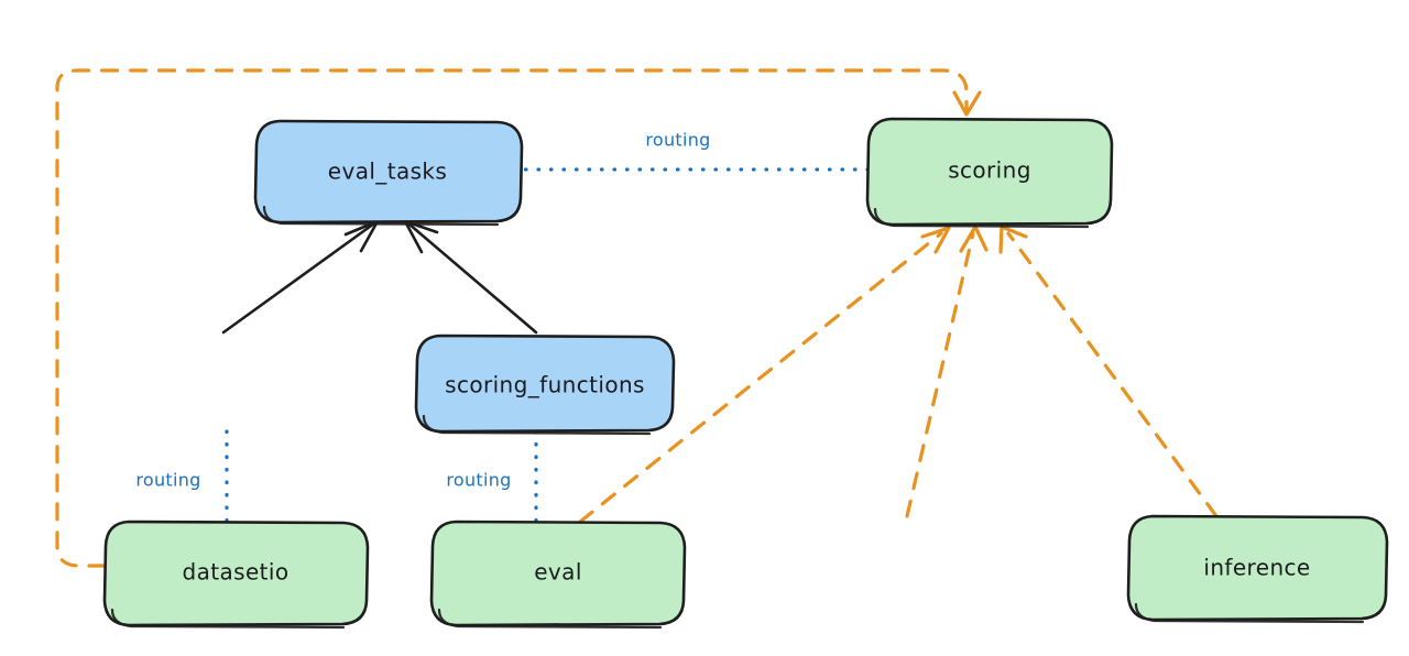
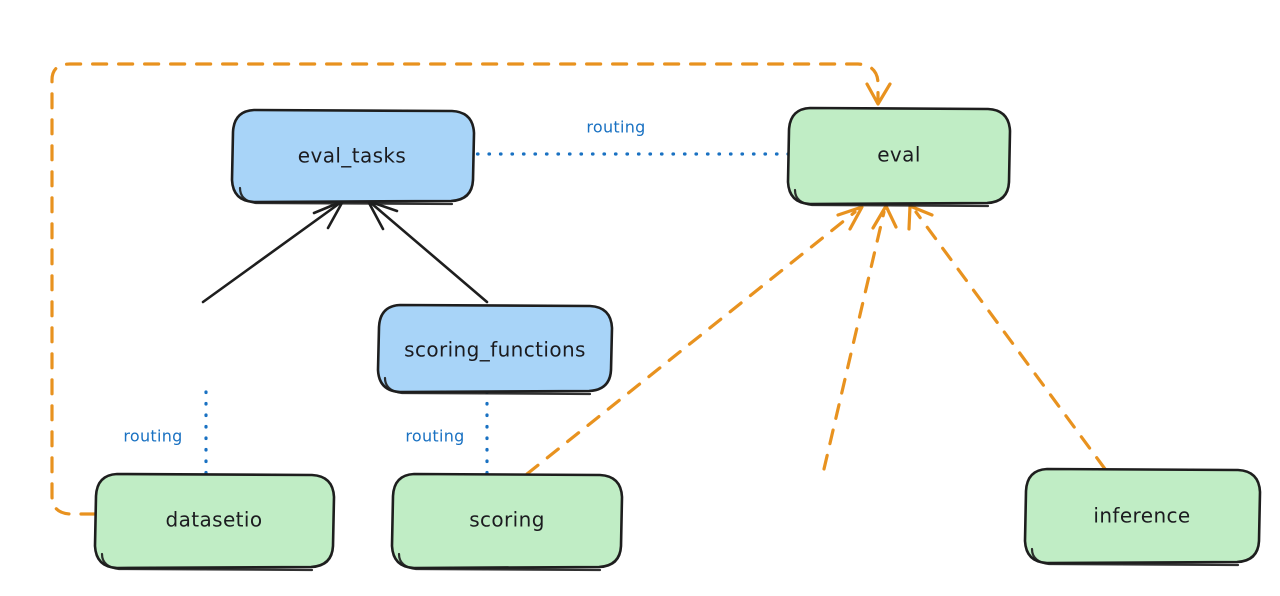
  routing
  routing
  routing
  eval_tasks
- scoring
+ eval
  scoring_functions
  datasetio
- eval
+ scoring
  inference
